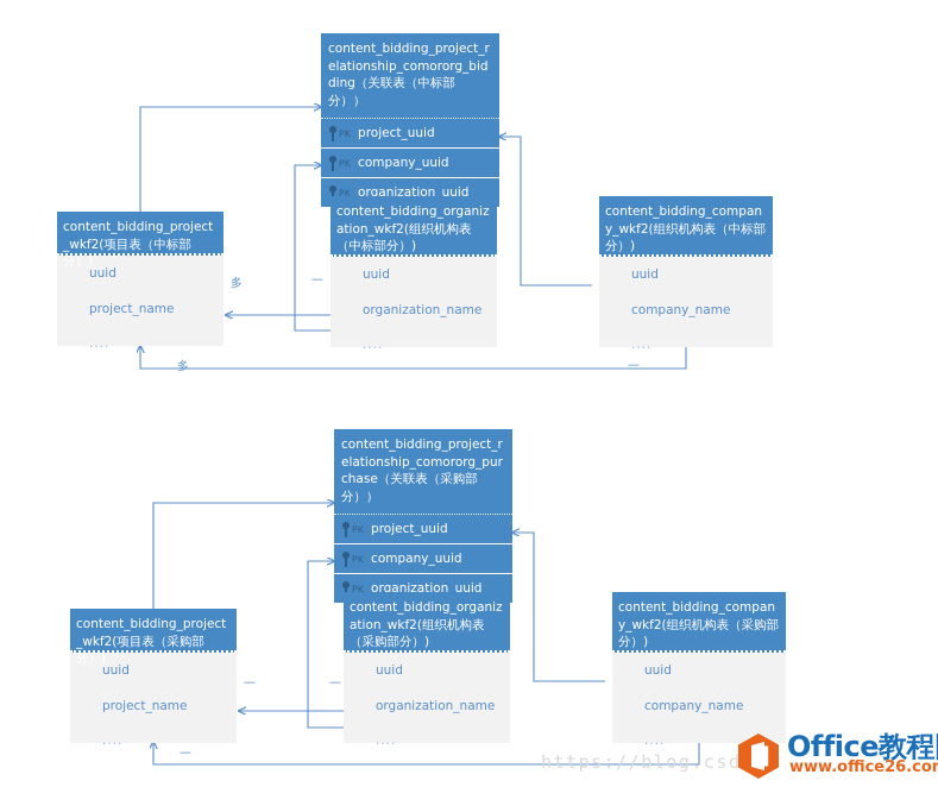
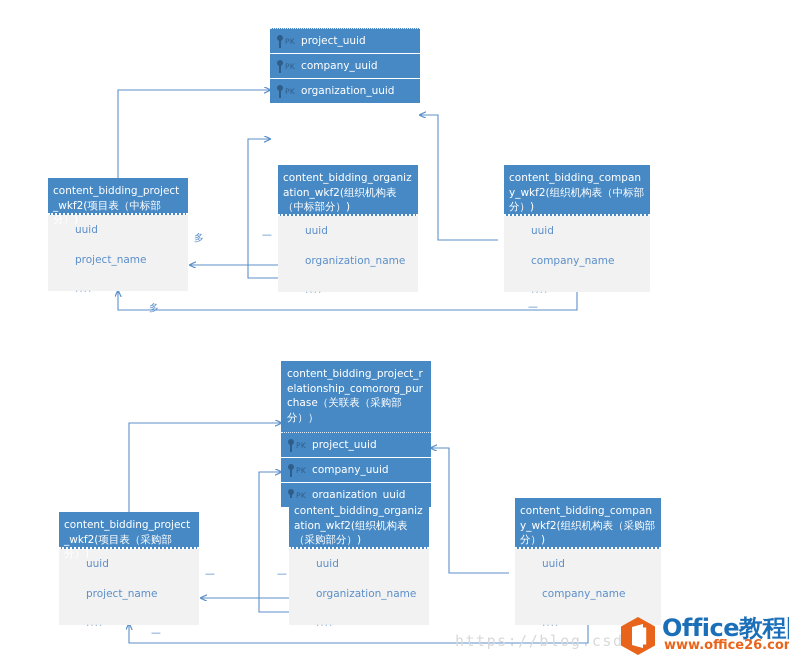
- content_bidding_project_relationship_comororg_bidding（关联表（中标部分））
  PK
  project_uuid
  PK
  company_uuid
  PK
  organization_uuid
  content_bidding_project_wkf2(项目表（中标部分）)
  uuid
  project_name
  ....
  content_bidding_organization_wkf2(组织机构表（中标部分）)
  uuid
  organization_name
  ....
  content_bidding_company_wkf2(组织机构表（中标部分）)
  uuid
  company_name
  ....
  多
  一
  多
  一
  content_bidding_project_relationship_comororg_purchase（关联表（采购部分））
  PK
  project_uuid
  PK
  company_uuid
  PK
  organization_uuid
  content_bidding_project_wkf2(项目表（采购部分）)
  uuid
  project_name
  ....
  content_bidding_organization_wkf2(组织机构表（采购部分）)
  uuid
  organization_name
  ....
  content_bidding_company_wkf2(组织机构表（采购部分）)
  uuid
  company_name
  ....
  一
  一
  一
  https://blog.csd
  Office教程
  www.office26.co
